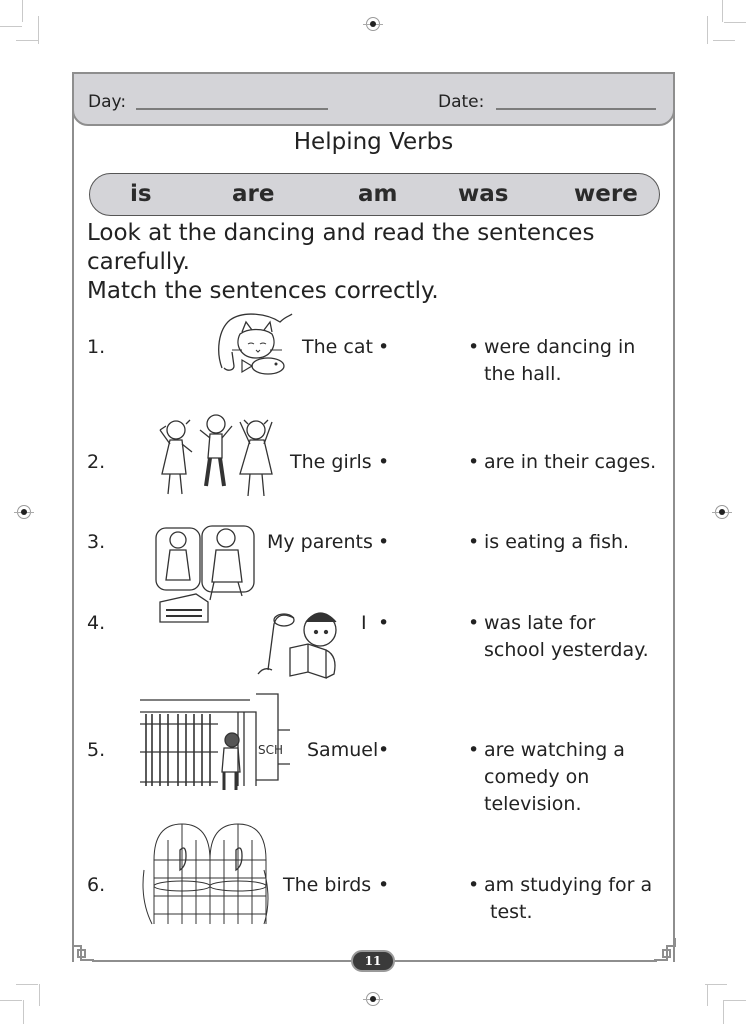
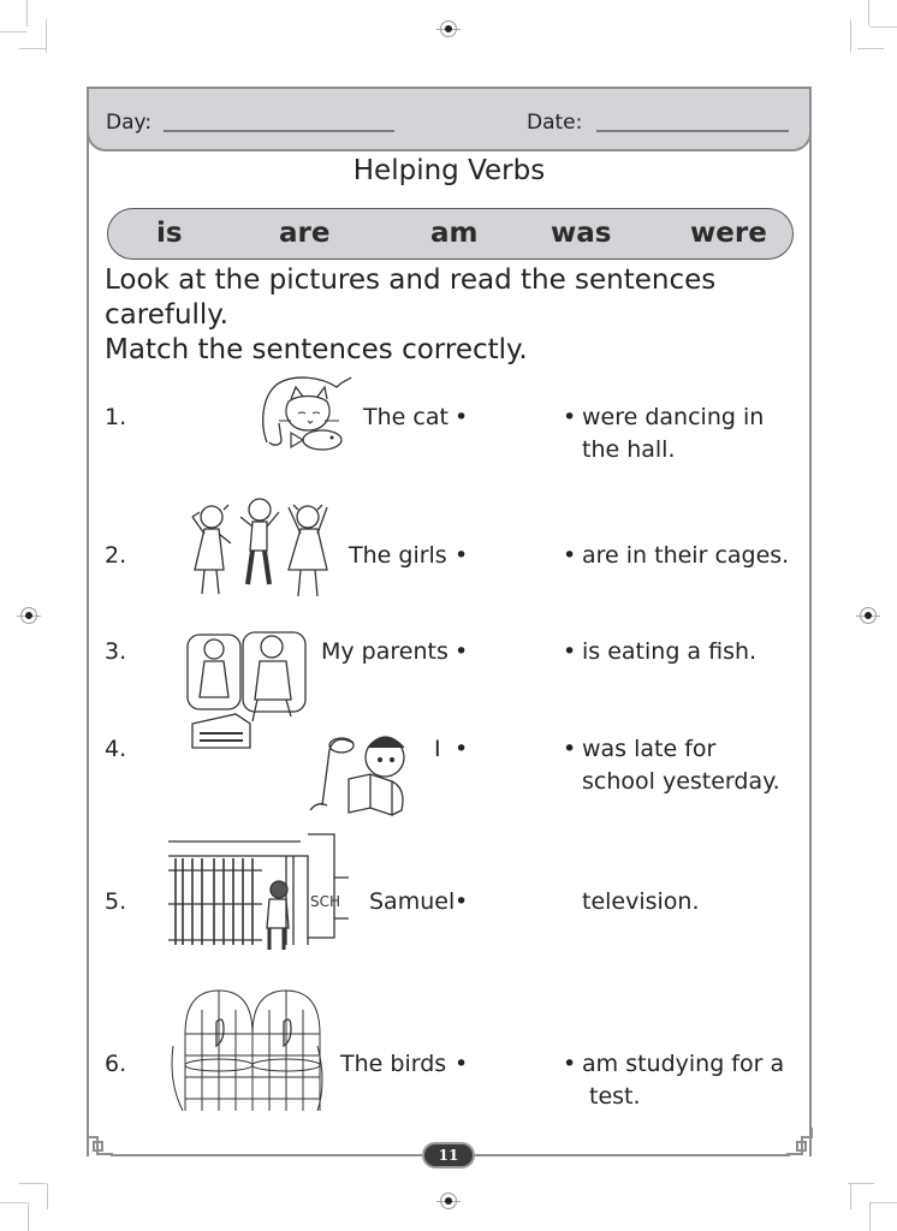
  Day:
  Date:
  Helping Verbs
  is
  are
  am
  was
  were
- Look at the dancing and read the sentences
+ Look at the pictures and read the sentences
  carefully.
  Match the sentences correctly.
  1.
  The cat
  •
  • were dancing in
  the hall.
  2.
  The girls
  •
  • are in their cages.
  3.
  My parents
  •
  • is eating a fish.
  4.
  I
  •
  • was late for
  school yesterday.
  5.
  SCH
  Samuel
  •
- • are watching a
- comedy on
  television.
  6.
  The birds
  •
  • am studying for a
  test.
  11
